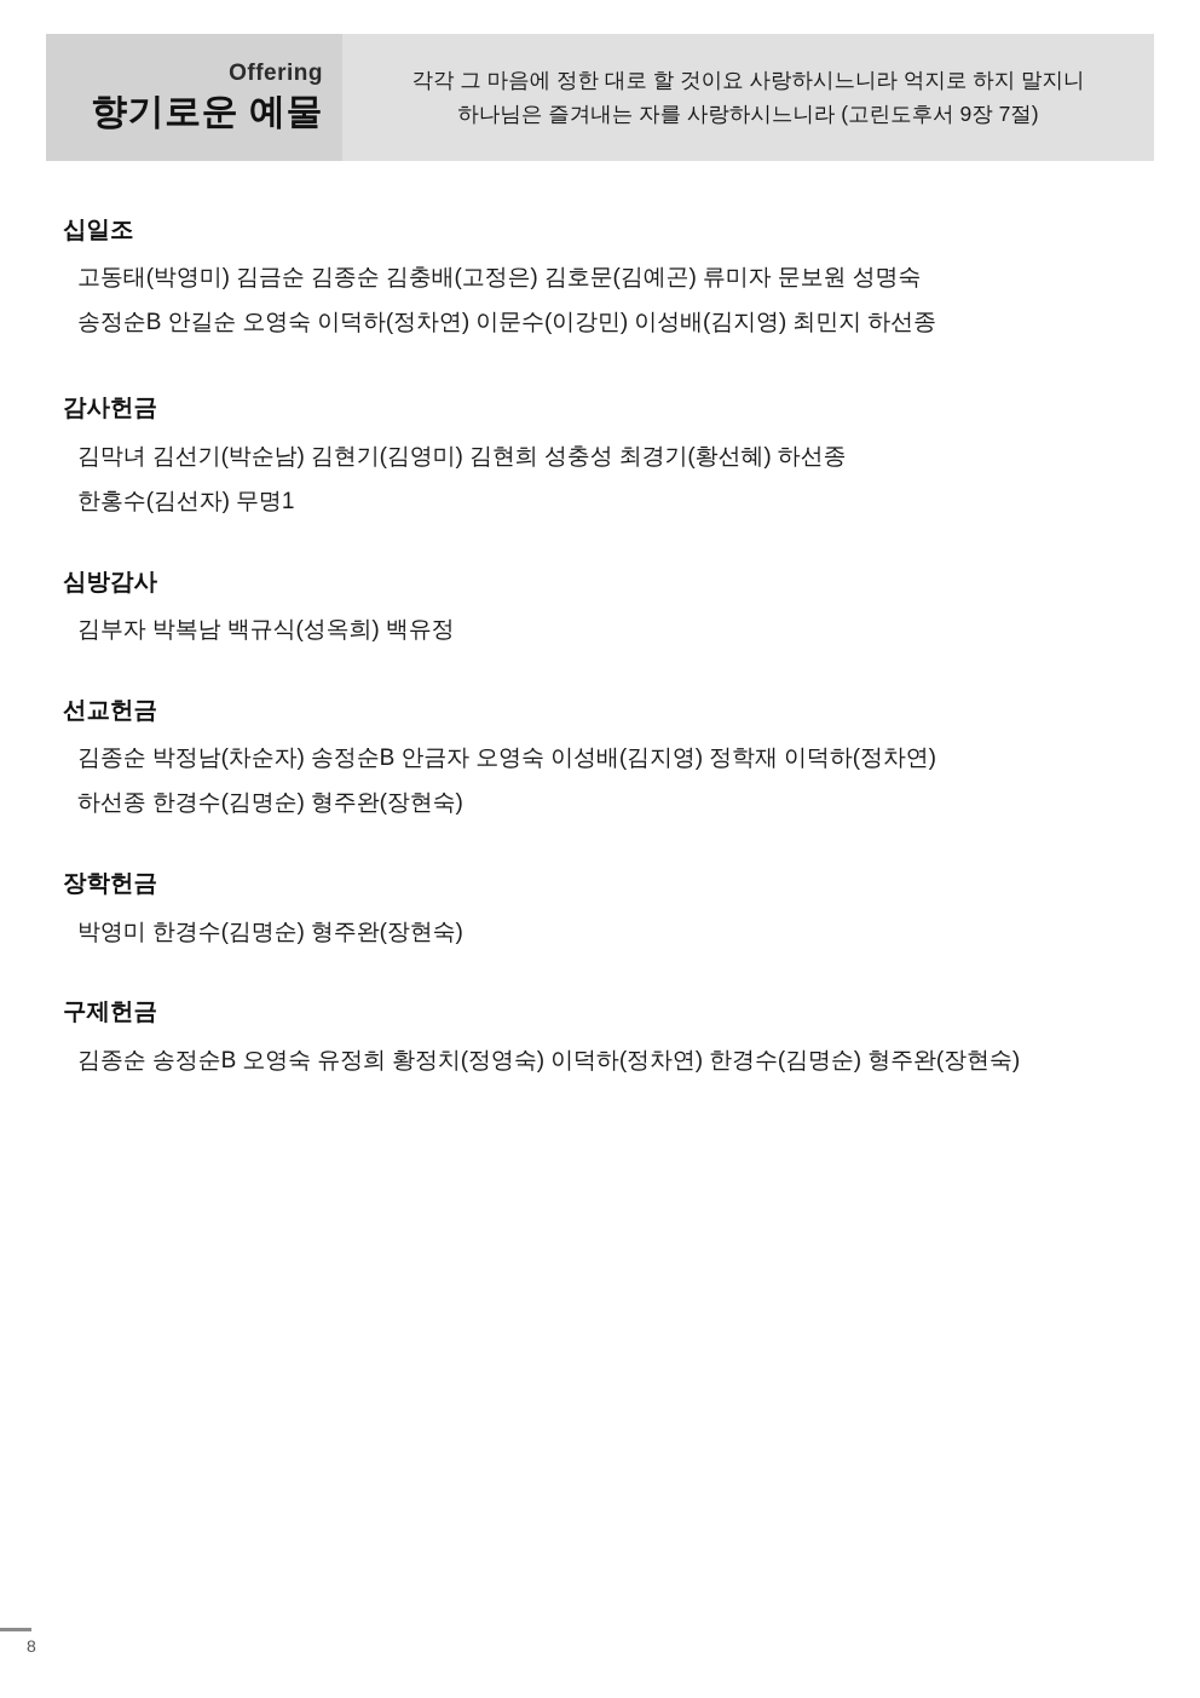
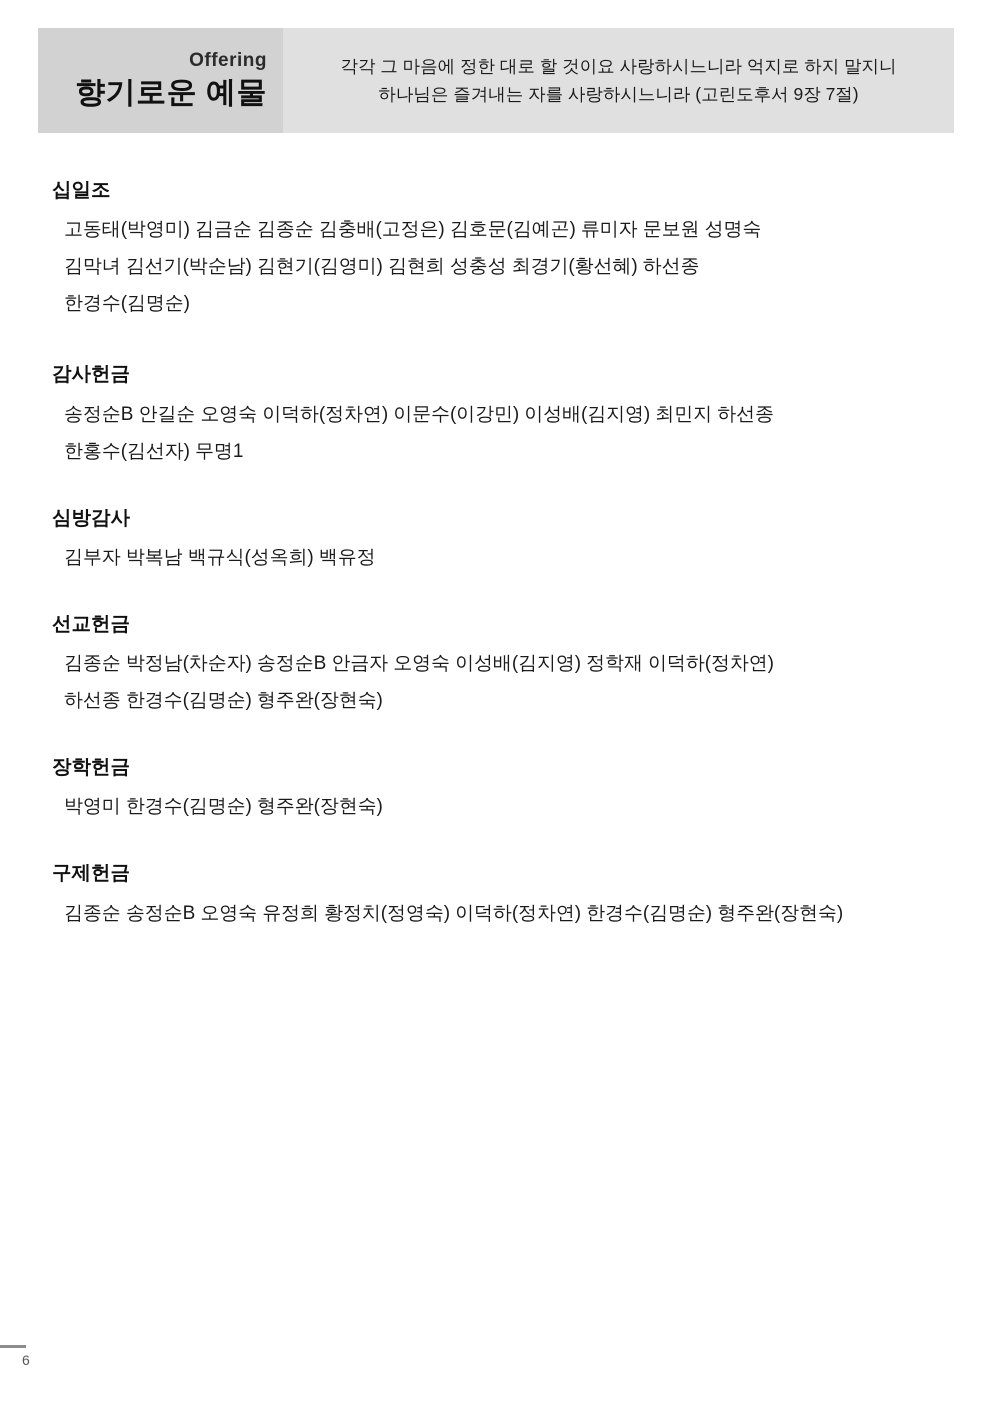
  Offering
  향기로운 예물
  각각 그 마음에 정한 대로 할 것이요 사랑하시느니라 억지로 하지 말지니
  하나님은 즐겨내는 자를 사랑하시느니라 (고린도후서 9장 7절)
  십일조
  고동태(박영미) 김금순 김종순 김충배(고정은) 김호문(김예곤) 류미자 문보원 성명숙
- 송정순B 안길순 오영숙 이덕하(정차연) 이문수(이강민) 이성배(김지영) 최민지 하선종
+ 김막녀 김선기(박순남) 김현기(김영미) 김현희 성충성 최경기(황선혜) 하선종
+ 한경수(김명순)
  감사헌금
- 김막녀 김선기(박순남) 김현기(김영미) 김현희 성충성 최경기(황선혜) 하선종
+ 송정순B 안길순 오영숙 이덕하(정차연) 이문수(이강민) 이성배(김지영) 최민지 하선종
  한홍수(김선자) 무명1
  심방감사
  김부자 박복남 백규식(성옥희) 백유정
  선교헌금
  김종순 박정남(차순자) 송정순B 안금자 오영숙 이성배(김지영) 정학재 이덕하(정차연)
  하선종 한경수(김명순) 형주완(장현숙)
  장학헌금
  박영미 한경수(김명순) 형주완(장현숙)
  구제헌금
  김종순 송정순B 오영숙 유정희 황정치(정영숙) 이덕하(정차연) 한경수(김명순) 형주완(장현숙)
- 8
+ 6
